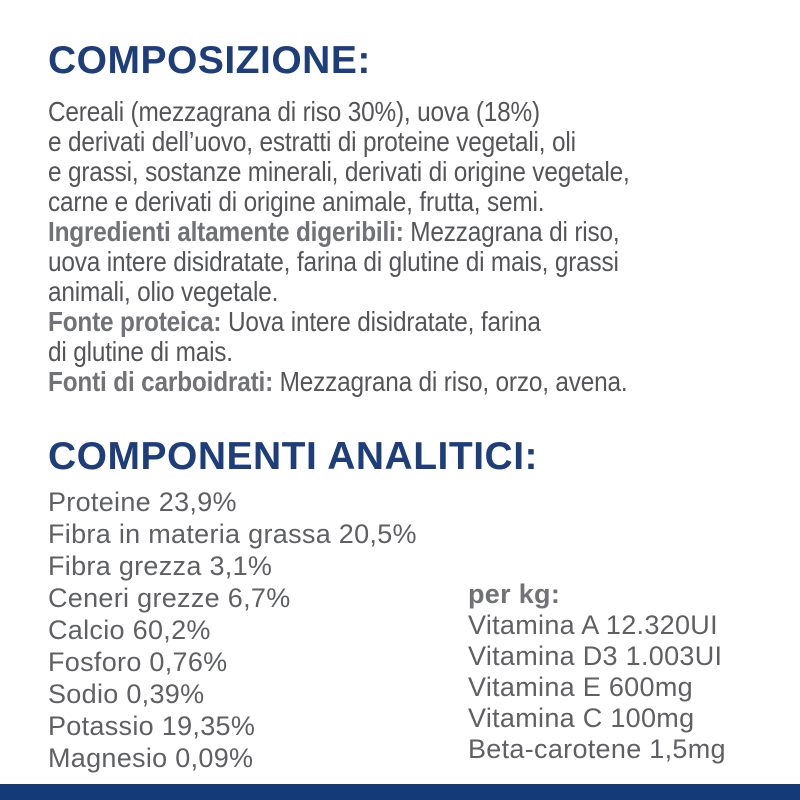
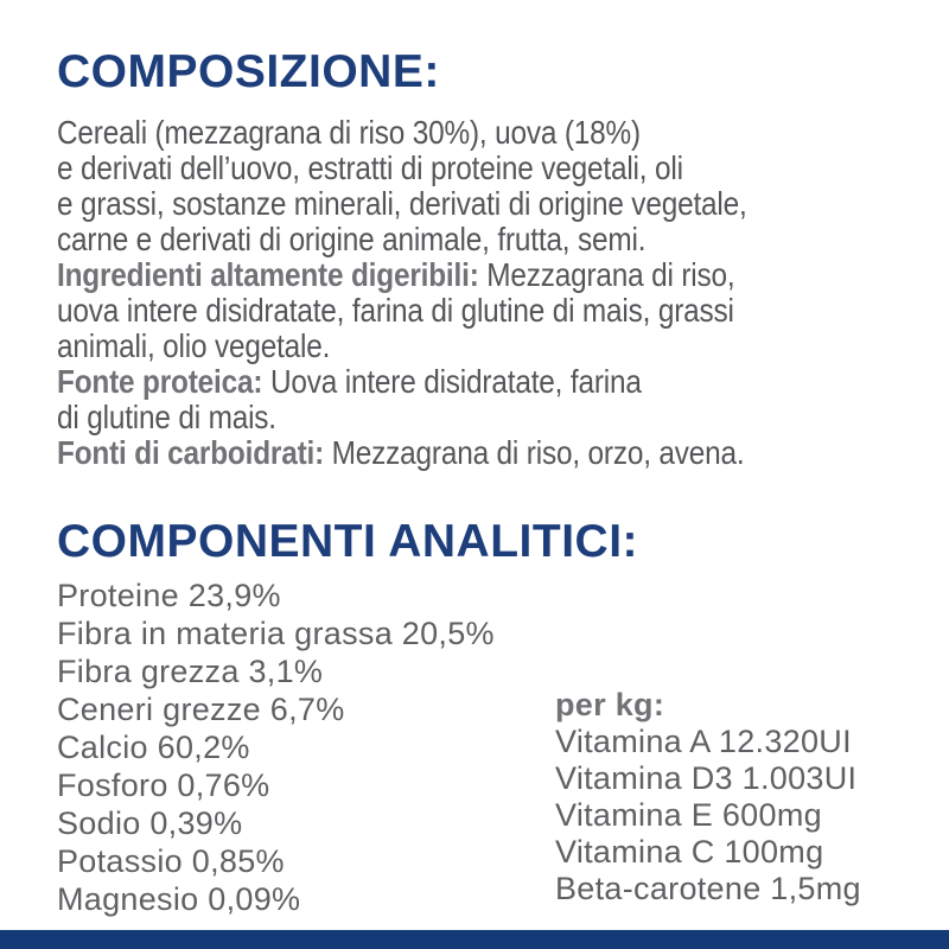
  COMPOSIZIONE:
  Cereali (mezzagrana di riso 30%), uova (18%)
  e derivati dell’uovo, estratti di proteine vegetali, oli
  e grassi, sostanze minerali, derivati di origine vegetale,
  carne e derivati di origine animale, frutta, semi.
  Ingredienti altamente digeribili: Mezzagrana di riso,
  uova intere disidratate, farina di glutine di mais, grassi
  animali, olio vegetale.
  Fonte proteica: Uova intere disidratate, farina
  di glutine di mais.
  Fonti di carboidrati: Mezzagrana di riso, orzo, avena.
  COMPONENTI ANALITICI:
  Proteine 23,9%
  Fibra in materia grassa 20,5%
  Fibra grezza 3,1%
  Ceneri grezze 6,7%
  Calcio 60,2%
  Fosforo 0,76%
  Sodio 0,39%
- Potassio 19,35%
+ Potassio 0,85%
  Magnesio 0,09%
  per kg:
  Vitamina A 12.320UI
  Vitamina D3 1.003UI
  Vitamina E 600mg
  Vitamina C 100mg
  Beta-carotene 1,5mg
